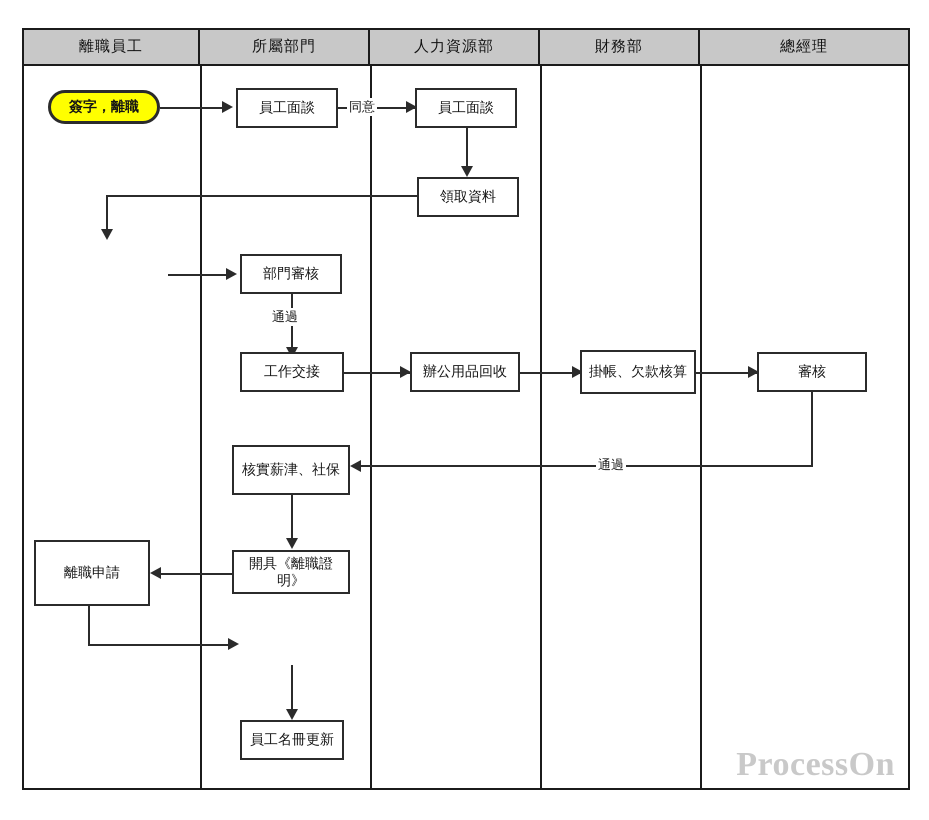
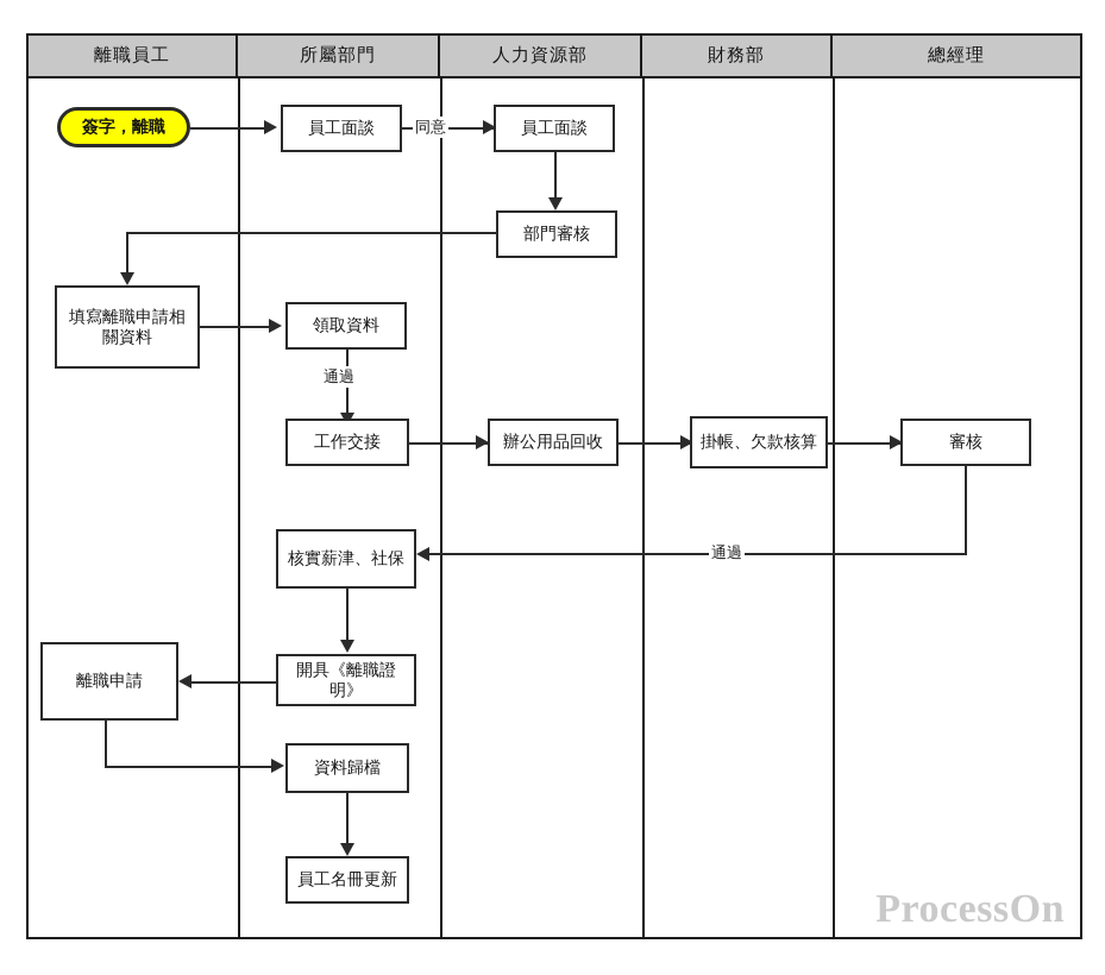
  離職員工
  所屬部門
  人力資源部
  財務部
  總經理
  同意
  通過
  通過
  簽字，離職
  員工面談
  員工面談
- 領取資料
+ 部門審核
+ 填寫離職申請相關資料
- 部門審核
+ 領取資料
  工作交接
  辦公用品回收
  掛帳、欠款核算
  審核
  核實薪津、社保
  開具《離職證明》
  離職申請
+ 資料歸檔
  員工名冊更新
  ProcessOn
